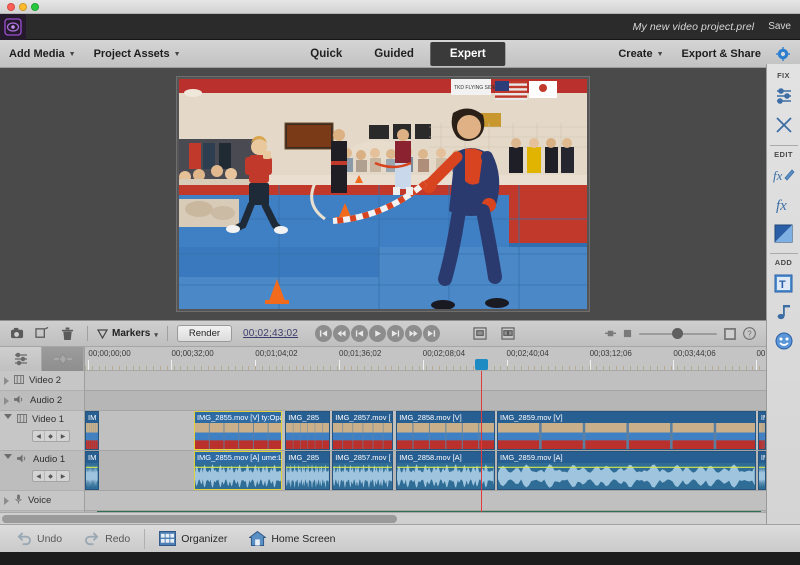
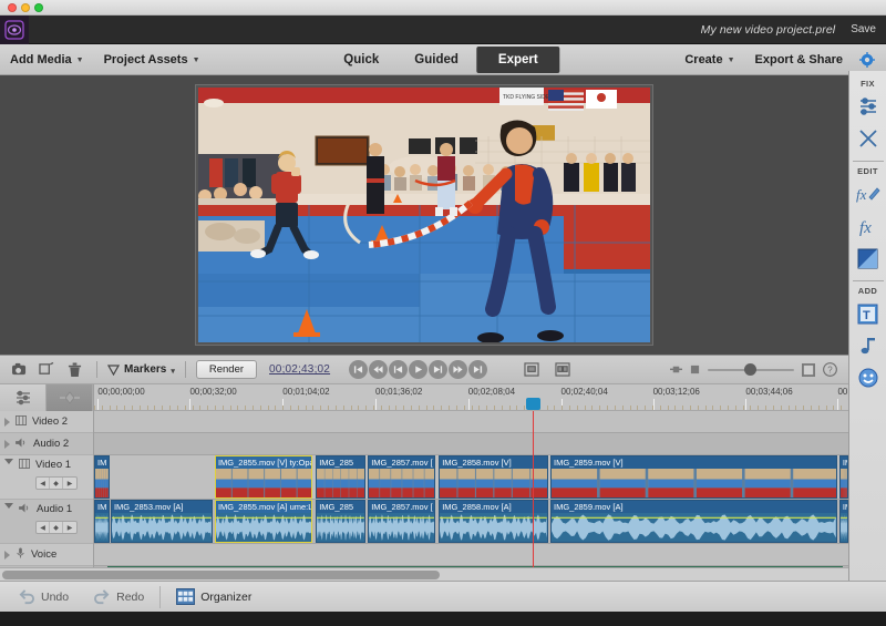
  My new video project.prel
  Save
  Add Media
  Project Assets
  Quick
  Guided
  Expert
  Create
  Export & Share
  FIX
  EDIT
  fx
  fx
  ADD
  T
  Markers
  Render
  00;02;43;02
  ?
  00;00;00;00
  00;00;32;00
  00;01;04;02
  00;01;36;02
  00;02;08;04
  00;02;40;04
  00;03;12;06
  00;03;44;06
  Video 2
  Audio 2
  Video 1
  Audio 1
  Voice
  IM
  IMG_2855.mov [V] ty:Op
  IMG_285
  IMG_2857.mov [
  IMG_2858.mov [V]
  IMG_2859.mov [V]
  IM
+ IMG_2853.mov [A]
  IMG_2855.mov [A] ume:L
  IMG_285
  IMG_2857.mov [
  IMG_2858.mov [A]
  IMG_2859.mov [A]
  Undo
  Redo
  Organizer
- Home Screen
